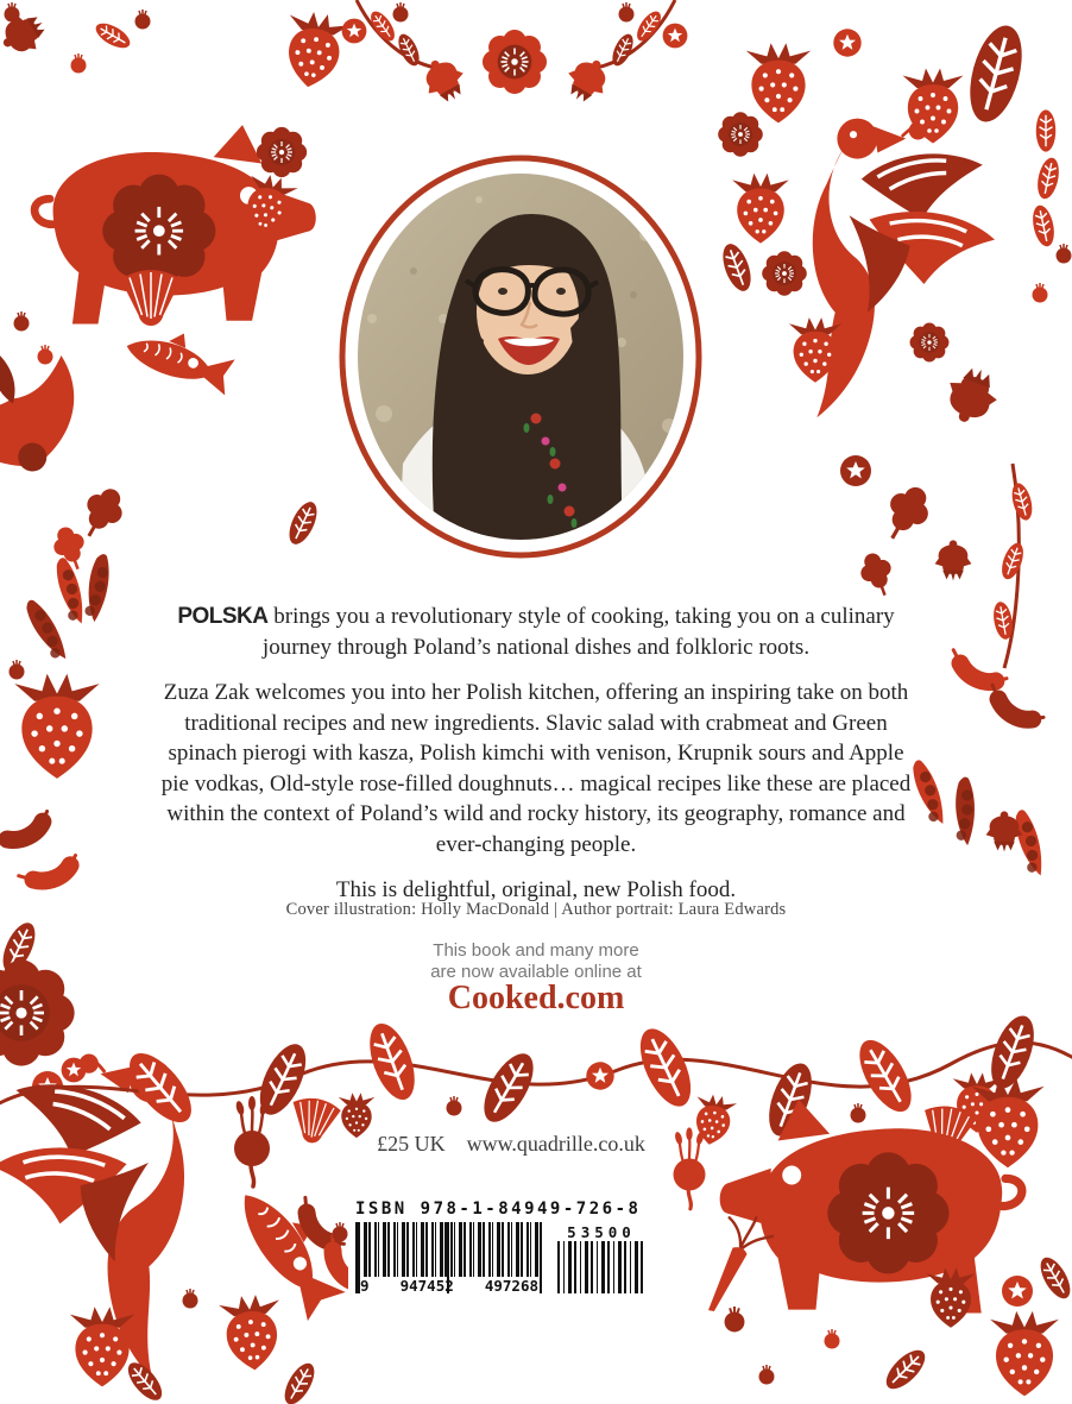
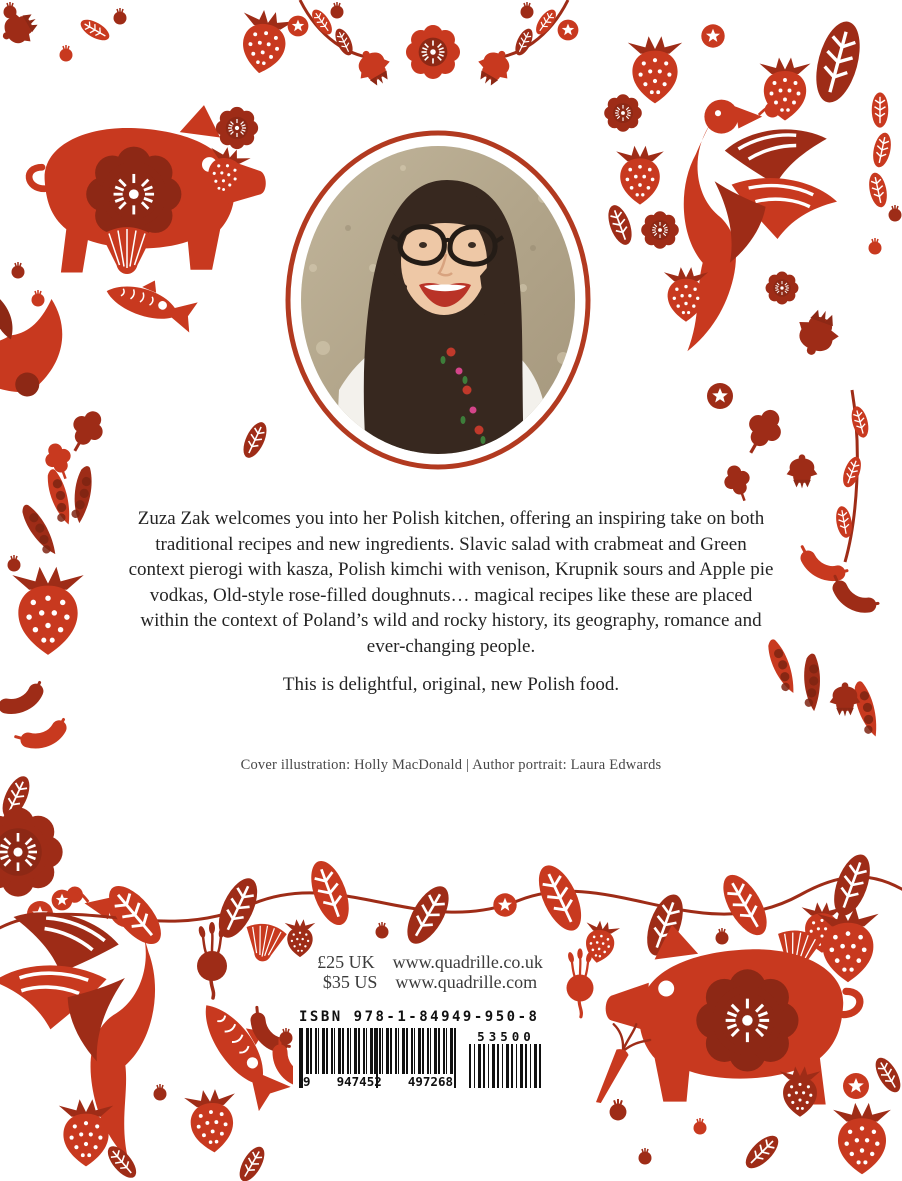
- POLSKA brings you a revolutionary style of cooking, taking you on a culinary journey through Poland’s national dishes and folkloric roots.
- Zuza Zak welcomes you into her Polish kitchen, offering an inspiring take on both traditional recipes and new ingredients. Slavic salad with crabmeat and Green spinach pierogi with kasza, Polish kimchi with venison, Krupnik sours and Apple pie vodkas, Old-style rose-filled doughnuts… magical recipes like these are placed within the context of Poland’s wild and rocky history, its geography, romance and ever-changing people.
+ Zuza Zak welcomes you into her Polish kitchen, offering an inspiring take on both traditional recipes and new ingredients. Slavic salad with crabmeat and Green context pierogi with kasza, Polish kimchi with venison, Krupnik sours and Apple pie vodkas, Old-style rose-filled doughnuts… magical recipes like these are placed within the context of Poland’s wild and rocky history, its geography, romance and ever-changing people.
  This is delightful, original, new Polish food.
  Cover illustration: Holly MacDonald | Author portrait: Laura Edwards
- This book and many more
- are now available online at
- Cooked.com
  £25 UK www.quadrille.co.uk
+ $35 US www.quadrille.com
- ISBN 978-1-84949-726-8
+ ISBN 978-1-84949-950-8
  9
  947452
  497268
  53500
